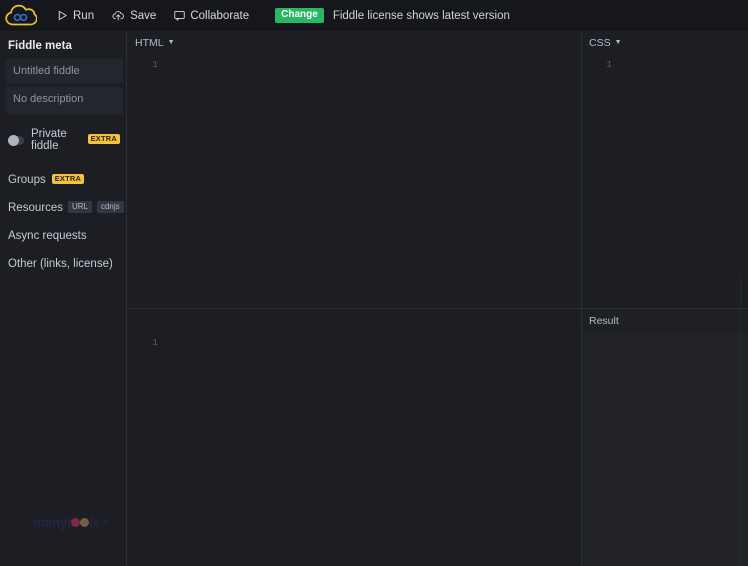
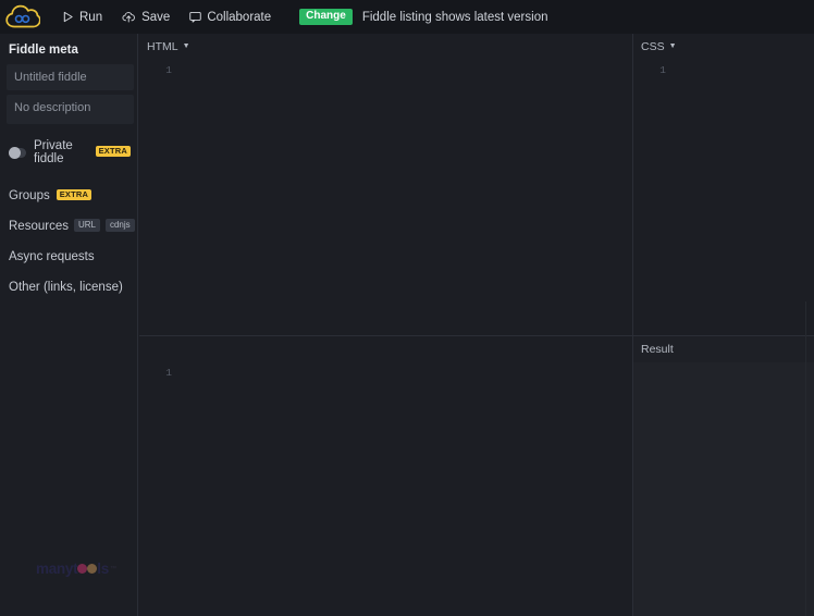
  Run
  Save
  Collaborate
  Change
- Fiddle license shows latest version
+ Fiddle listing shows latest version
  Fiddle meta
  Untitled fiddle
  No description
  Private fiddle
  EXTRA
  Groups EXTRA
  Resources URL cdnjs
  Async requests
  Other (links, license)
  manyt
  ls
  HTML
  1
  CSS
  1
  1
  Result
